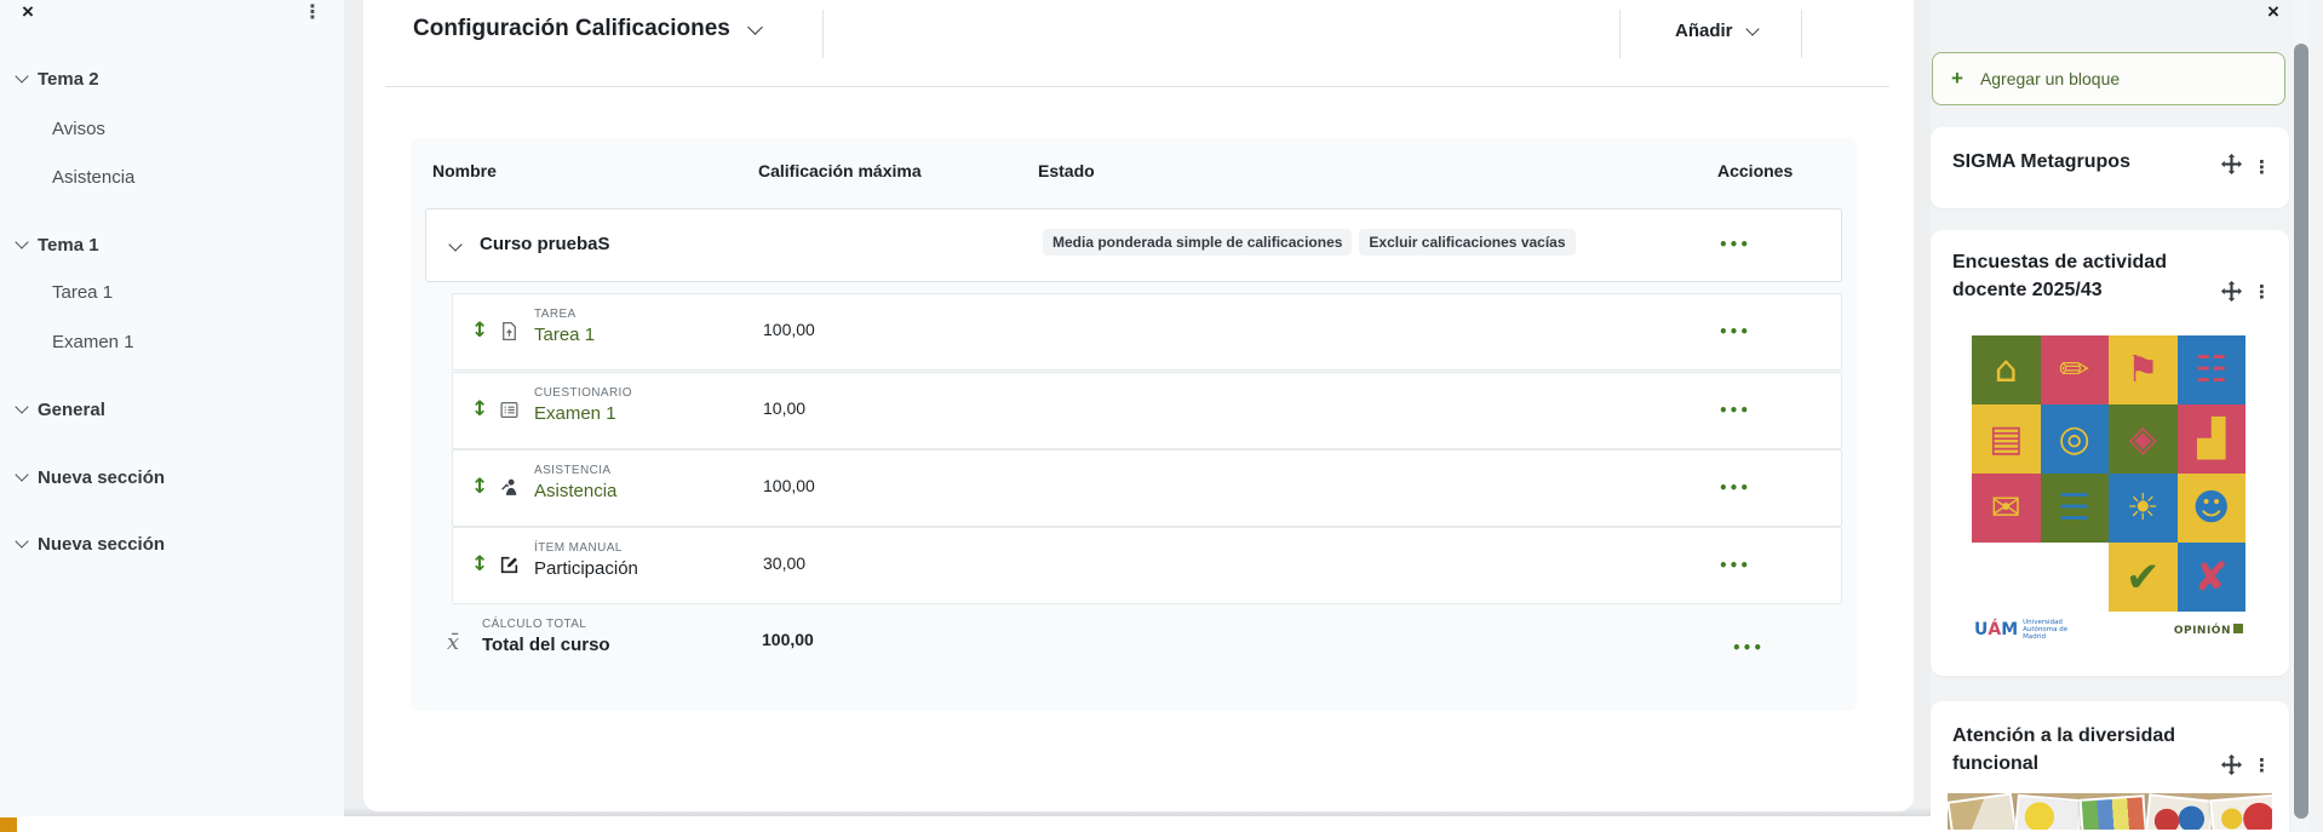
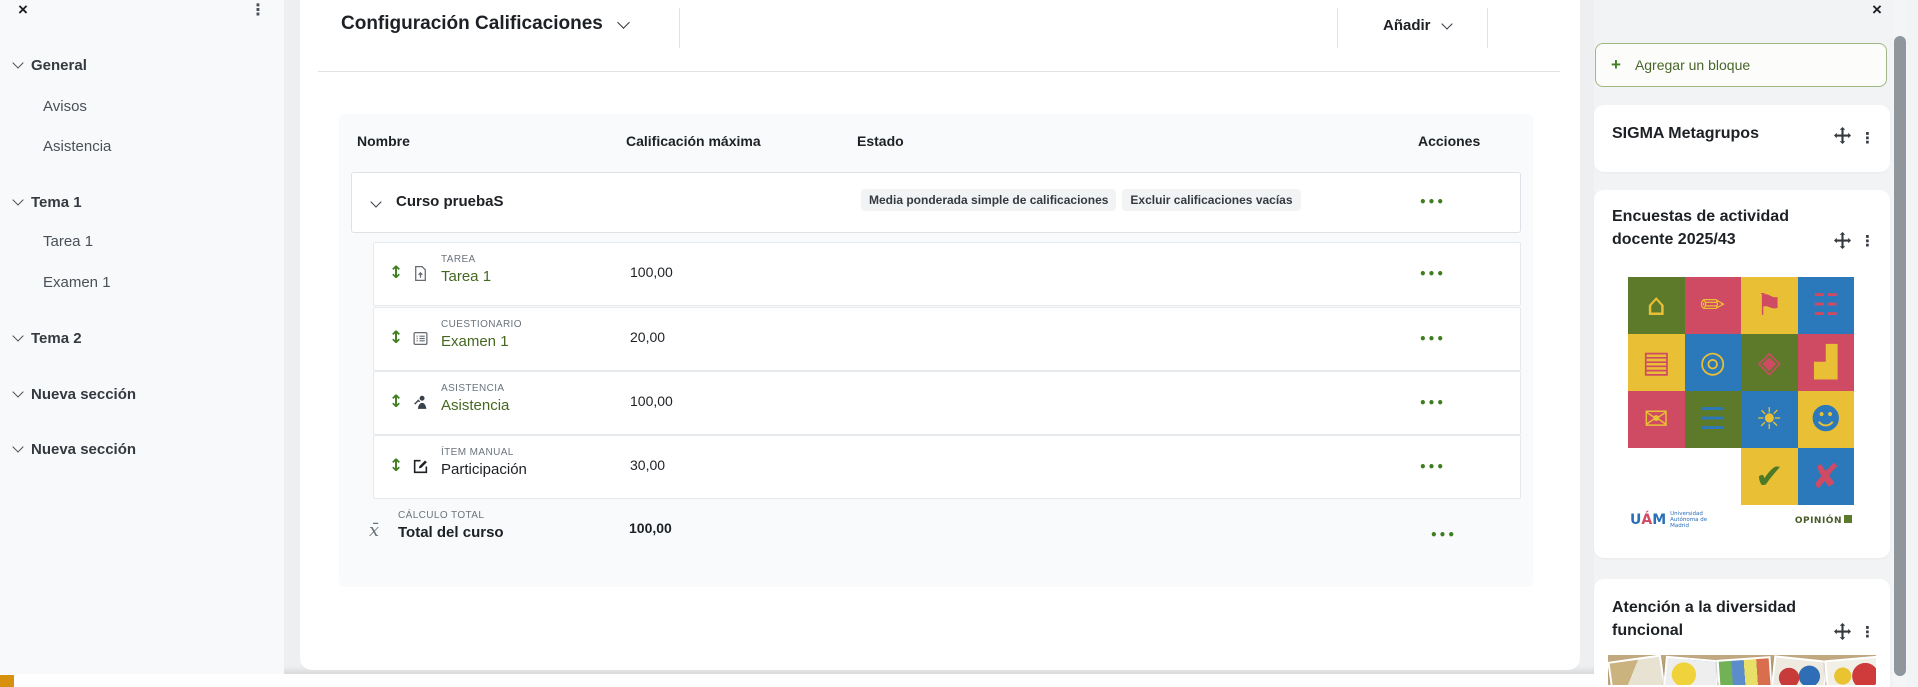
  ×
  ⋮
- Tema 2
+ General
  Avisos
  Asistencia
  Tema 1
  Tarea 1
  Examen 1
- General
+ Tema 2
  Nueva sección
  Nueva sección
  Configuración Calificaciones
  Añadir
  Nombre
  Calificación máxima
  Estado
  Acciones
  Curso pruebaS
  Media ponderada simple de calificaciones
  Excluir calificaciones vacías
  •••
  ↕
  TAREA
  Tarea 1
  100,00
  •••
  ↕
  CUESTIONARIO
  Examen 1
- 10,00
+ 20,00
  •••
  ↕
  ASISTENCIA
  Asistencia
  100,00
  •••
  ↕
  ÍTEM MANUAL
  Participación
  30,00
  •••
  x̄
  CÁLCULO TOTAL
  Total del curso
  100,00
  •••
  ×
  +
  Agregar un bloque
  SIGMA Metagrupos
  ⋮
  Encuestas de actividad
  docente 2025/43
  ⋮
  ⌂
  ✏
  ⚑
  ☷
  ▤
  ◎
  ◈
  ▟
  ✉
  ☰
  ☀
  ☻
  ✔
  ✘
  UÁM
  OPINIÓN
  Atención a la diversidad
  funcional
  ⋮
